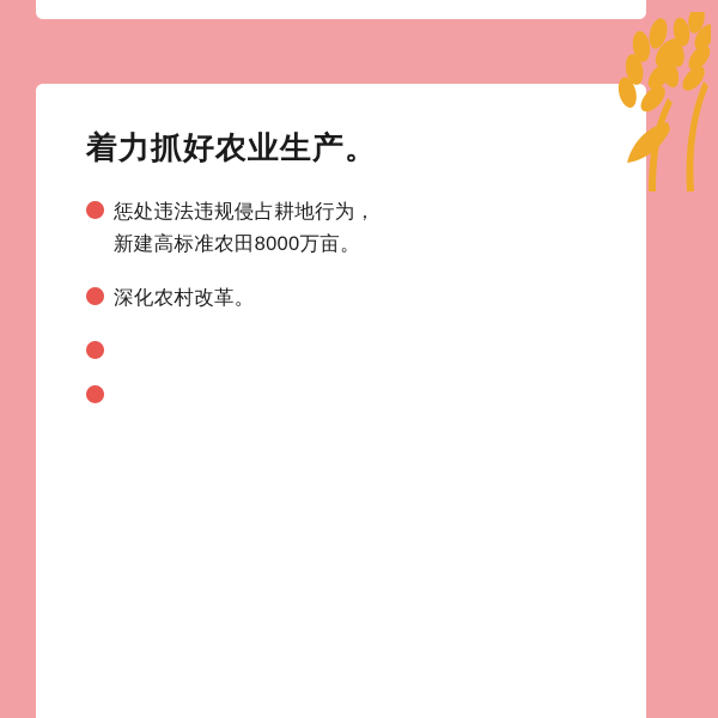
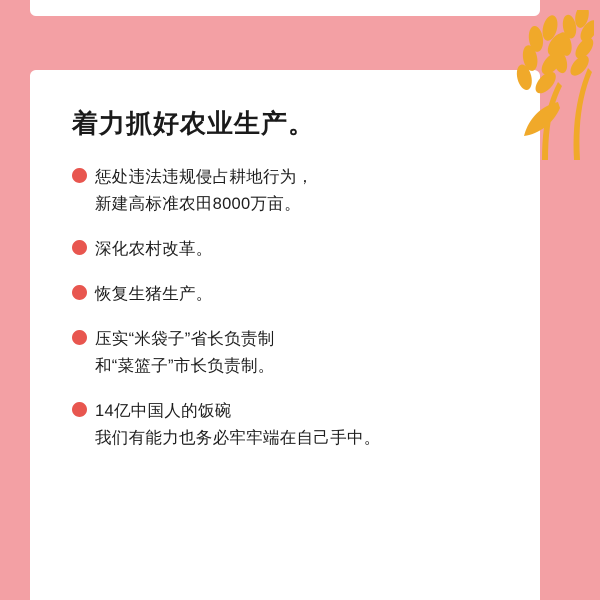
  着力抓好农业生产。
  惩处违法违规侵占耕地行为，
  新建高标准农田8000万亩。
  深化农村改革。
+ 恢复生猪生产。
+ 压实“米袋子”省长负责制
+ 和“菜篮子”市长负责制。
+ 14亿中国人的饭碗
+ 我们有能力也务必牢牢端在自己手中。
